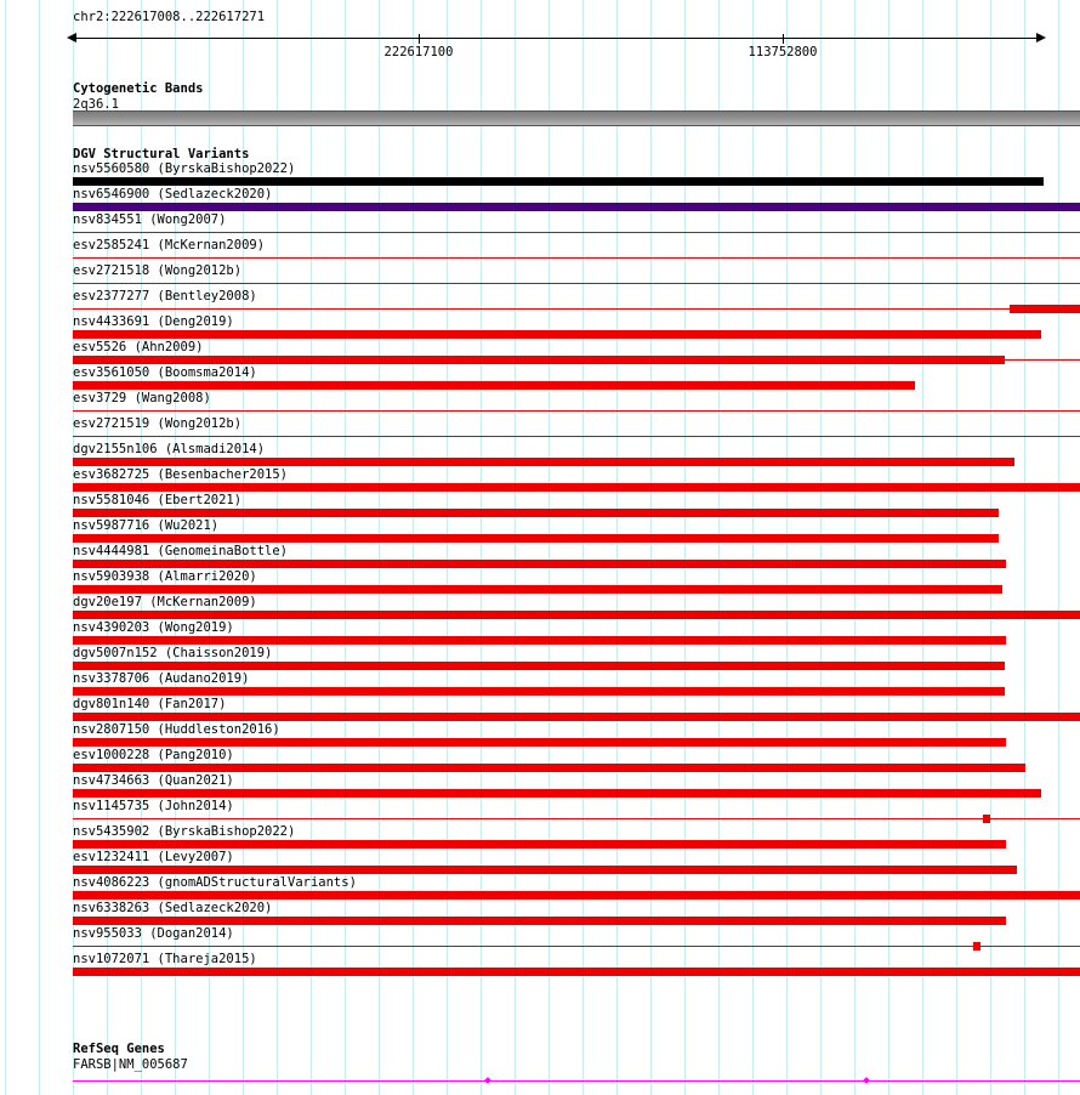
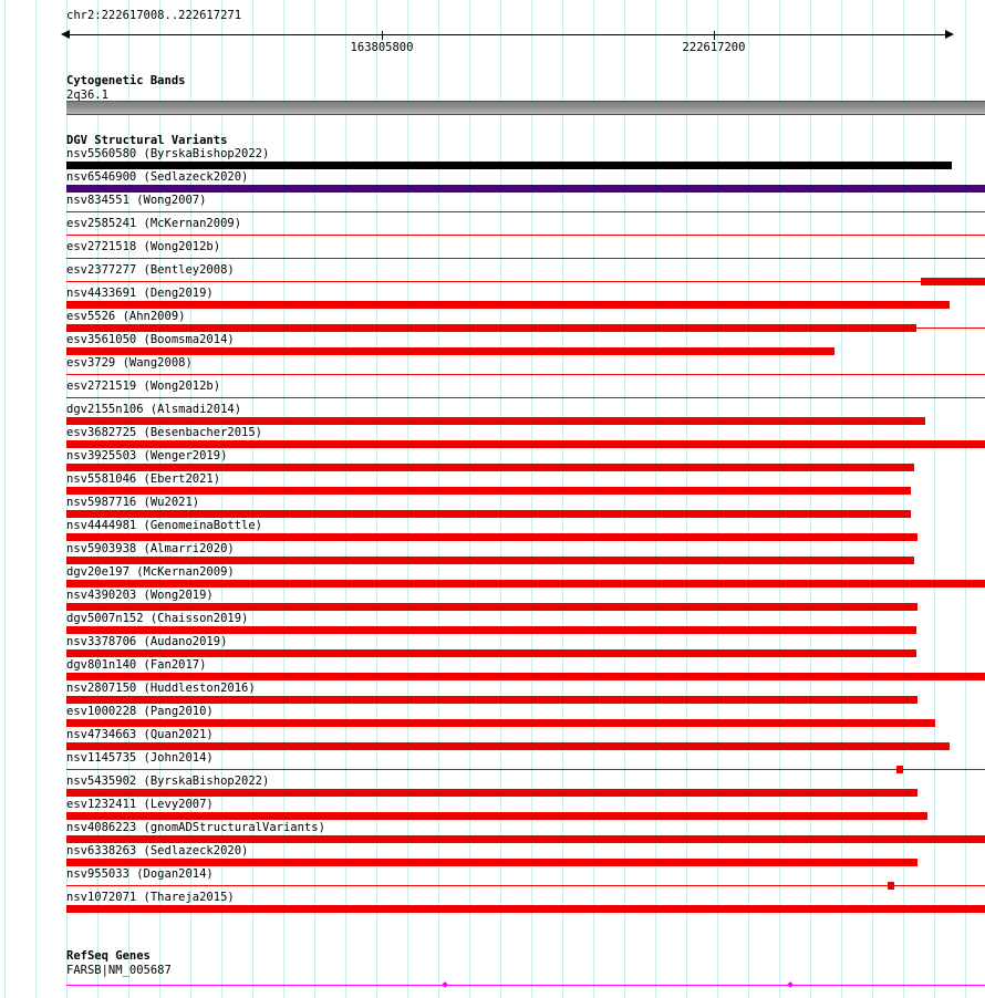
  chr2:222617008..222617271
- 222617100
+ 163805800
- 113752800
+ 222617200
  Cytogenetic Bands
  2q36.1
  DGV Structural Variants
  nsv5560580 (ByrskaBishop2022)
  nsv6546900 (Sedlazeck2020)
  nsv834551 (Wong2007)
  esv2585241 (McKernan2009)
  esv2721518 (Wong2012b)
  esv2377277 (Bentley2008)
  nsv4433691 (Deng2019)
  esv5526 (Ahn2009)
  esv3561050 (Boomsma2014)
  esv3729 (Wang2008)
  esv2721519 (Wong2012b)
  dgv2155n106 (Alsmadi2014)
  esv3682725 (Besenbacher2015)
+ nsv3925503 (Wenger2019)
  nsv5581046 (Ebert2021)
  nsv5987716 (Wu2021)
  nsv4444981 (GenomeinaBottle)
  nsv5903938 (Almarri2020)
  dgv20e197 (McKernan2009)
  nsv4390203 (Wong2019)
  dgv5007n152 (Chaisson2019)
  nsv3378706 (Audano2019)
  dgv801n140 (Fan2017)
  nsv2807150 (Huddleston2016)
  esv1000228 (Pang2010)
  nsv4734663 (Quan2021)
  nsv1145735 (John2014)
  nsv5435902 (ByrskaBishop2022)
  esv1232411 (Levy2007)
  nsv4086223 (gnomADStructuralVariants)
  nsv6338263 (Sedlazeck2020)
  nsv955033 (Dogan2014)
  nsv1072071 (Thareja2015)
  RefSeq Genes
  FARSB|NM_005687
